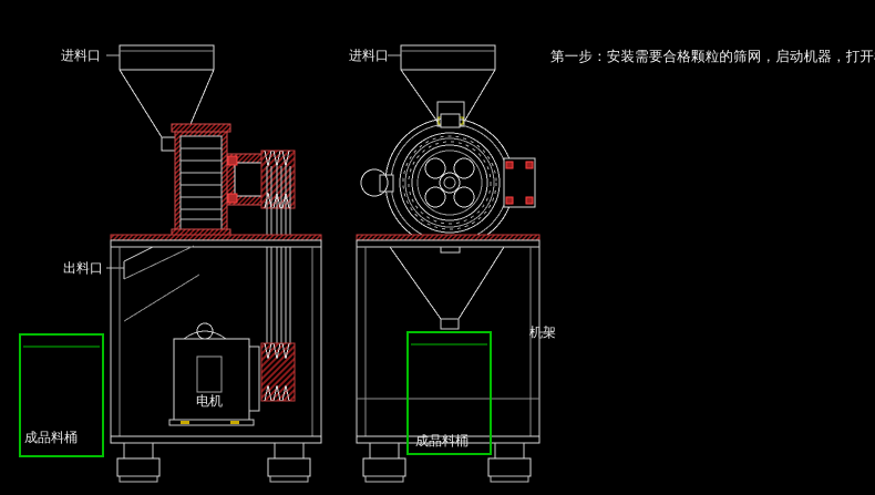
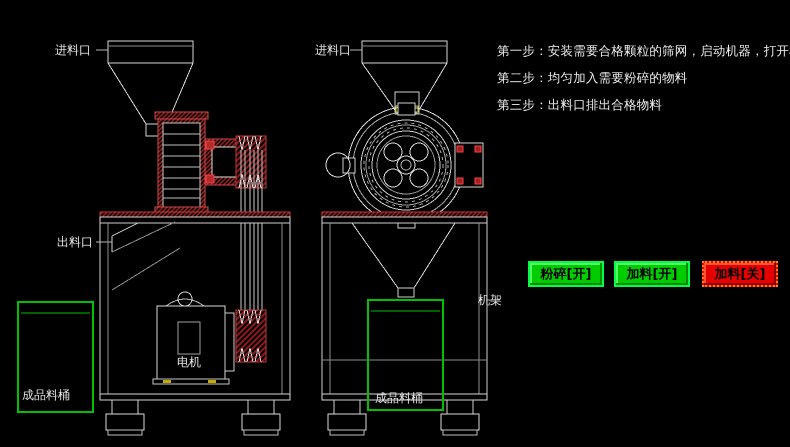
  进料口
  出料口
  成品料桶
  电机
  进料口
  机架
  成品料桶
  第一步：安装需要合格颗粒的筛网，启动机器，打开
+ 第二步：均匀加入需要粉碎的物料
+ 第三步：出料口排出合格物料
+ 粉碎[开]
+ 加料[开]
+ 加料[关]
